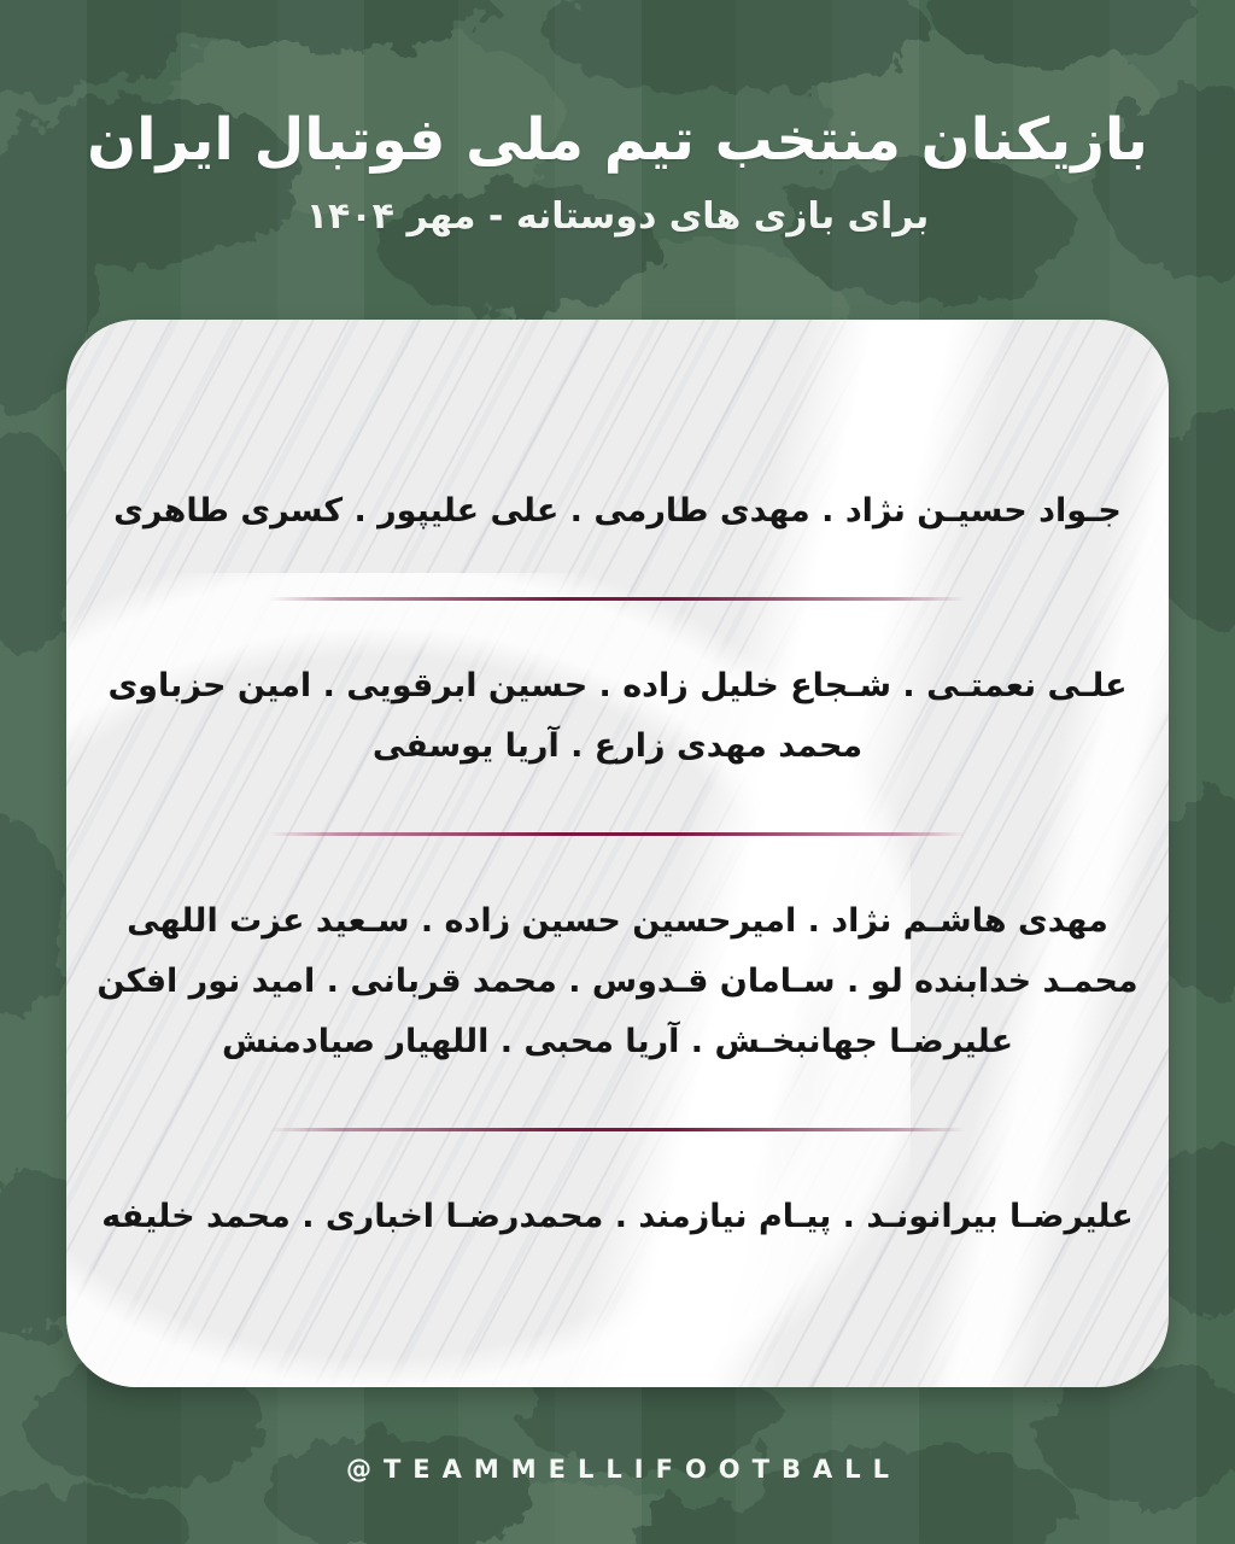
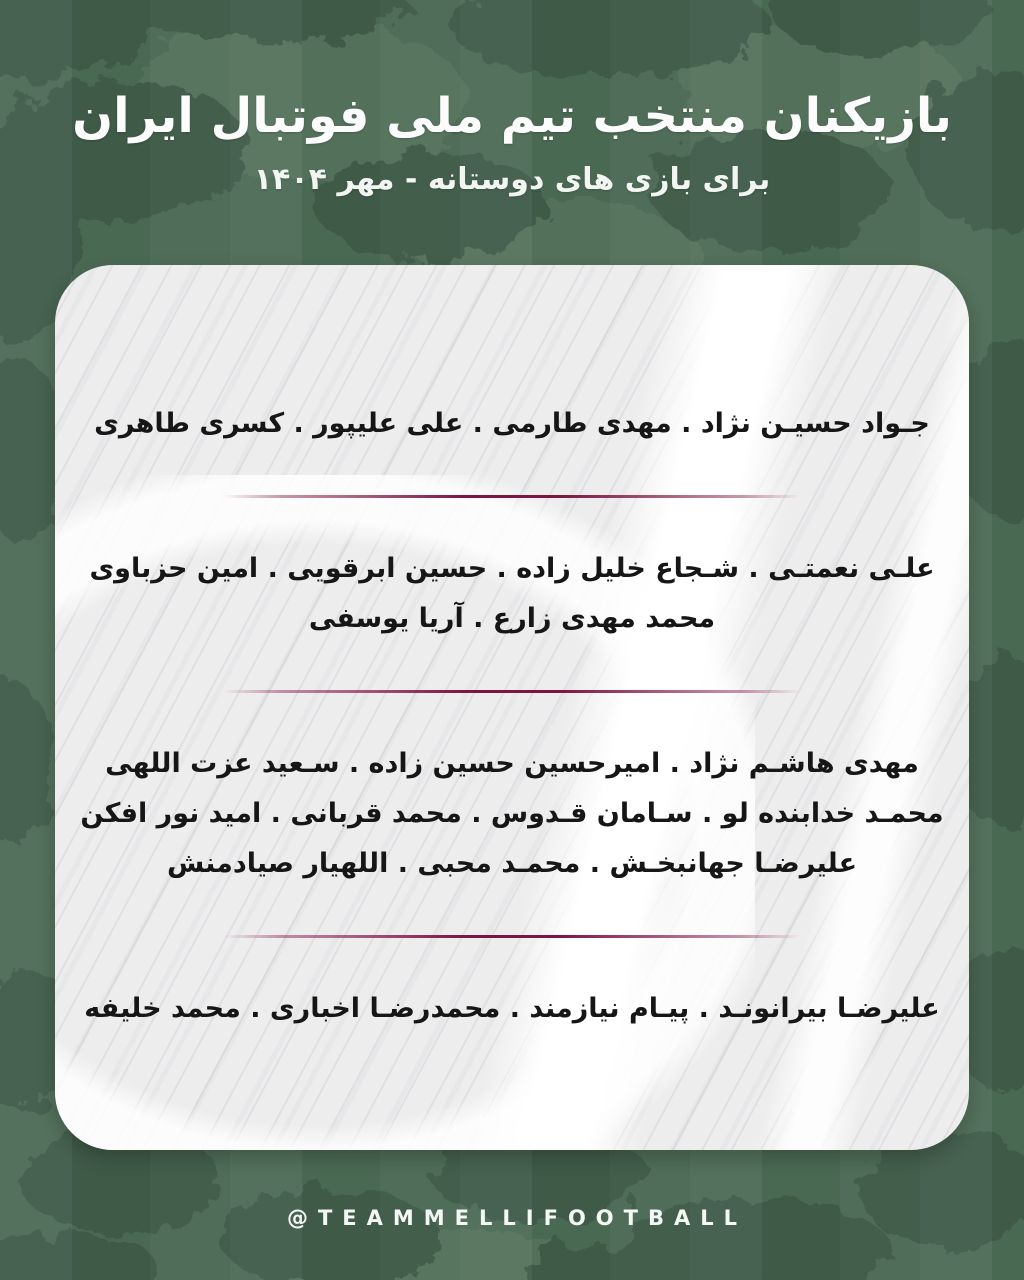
  بازیکنان منتخب تیم ملی فوتبال ایران
  برای بازی های دوستانه - مهر ۱۴۰۴
  جـواد حسیـن نژاد . مهدی طارمی . علی علیپور . کسری طاهری
  علـی نعمتـی . شـجاع خلیل زاده . حسین ابرقویی . امین حزباوی
  محمد مهدی زارع . آریا یوسفی
  مهدی هاشـم نژاد . امیرحسین حسین زاده . سـعید عزت اللهی
  محمـد خدابنده لو . سـامان قـدوس . محمد قربانی . امید نور افکن
- علیرضـا جهانبخـش . آریا محبی . اللهیار صیادمنش
+ علیرضـا جهانبخـش . محمـد محبی . اللهیار صیادمنش
  علیرضـا بیرانونـد . پیـام نیازمند . محمدرضـا اخباری . محمد خلیفه
  @TEAMMELLIFOOTBALL
